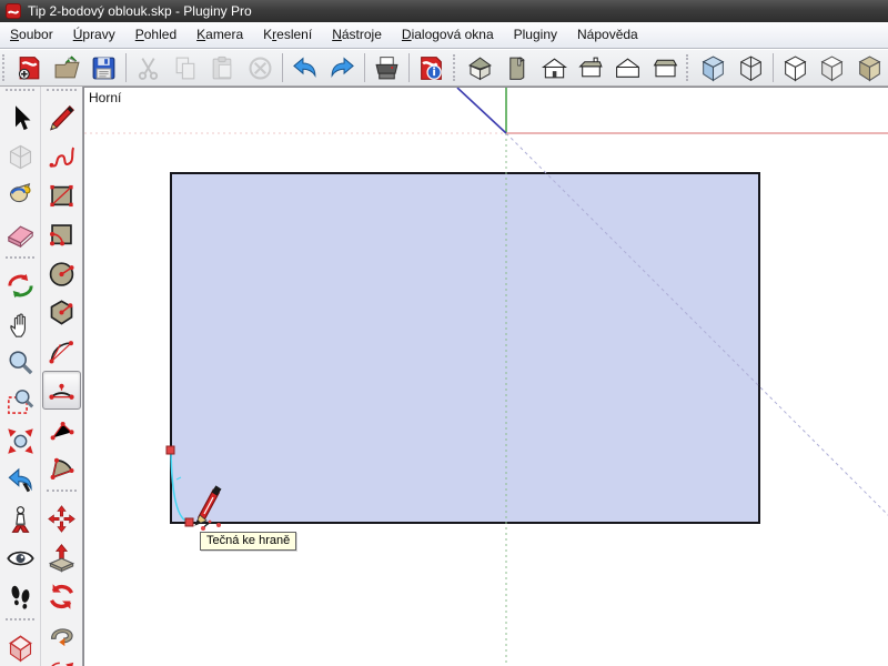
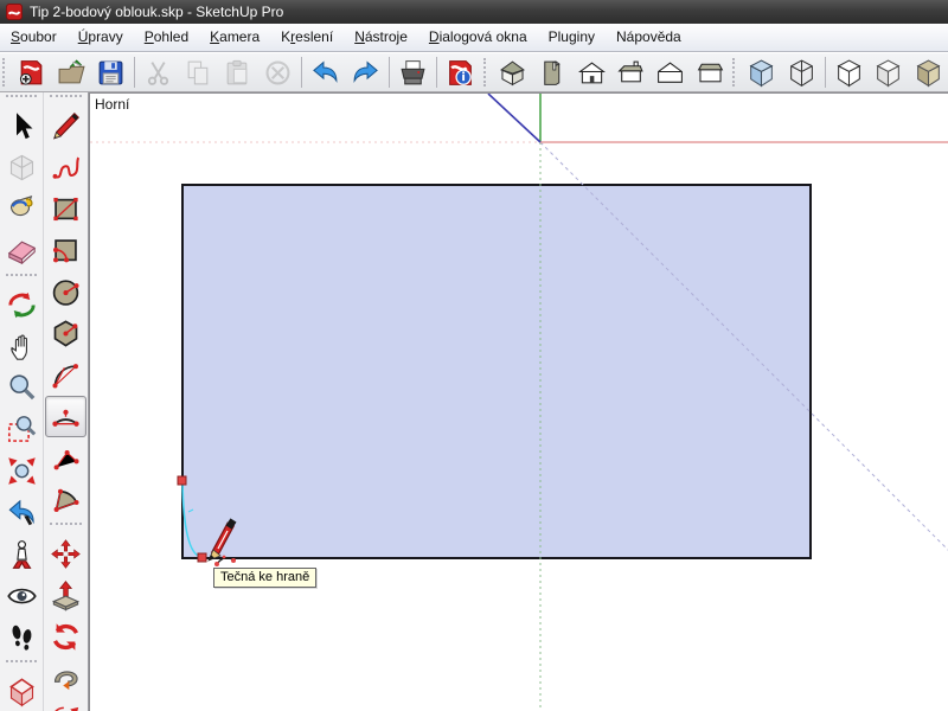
- Tip 2-bodový oblouk.skp - Pluginy Pro
+ Tip 2-bodový oblouk.skp - SketchUp Pro
  Soubor
  Úpravy
  Pohled
  Kamera
  Kreslení
  Nástroje
  Dialogová okna
  Pluginy
  Nápověda
  Horní
  Tečná ke hraně
